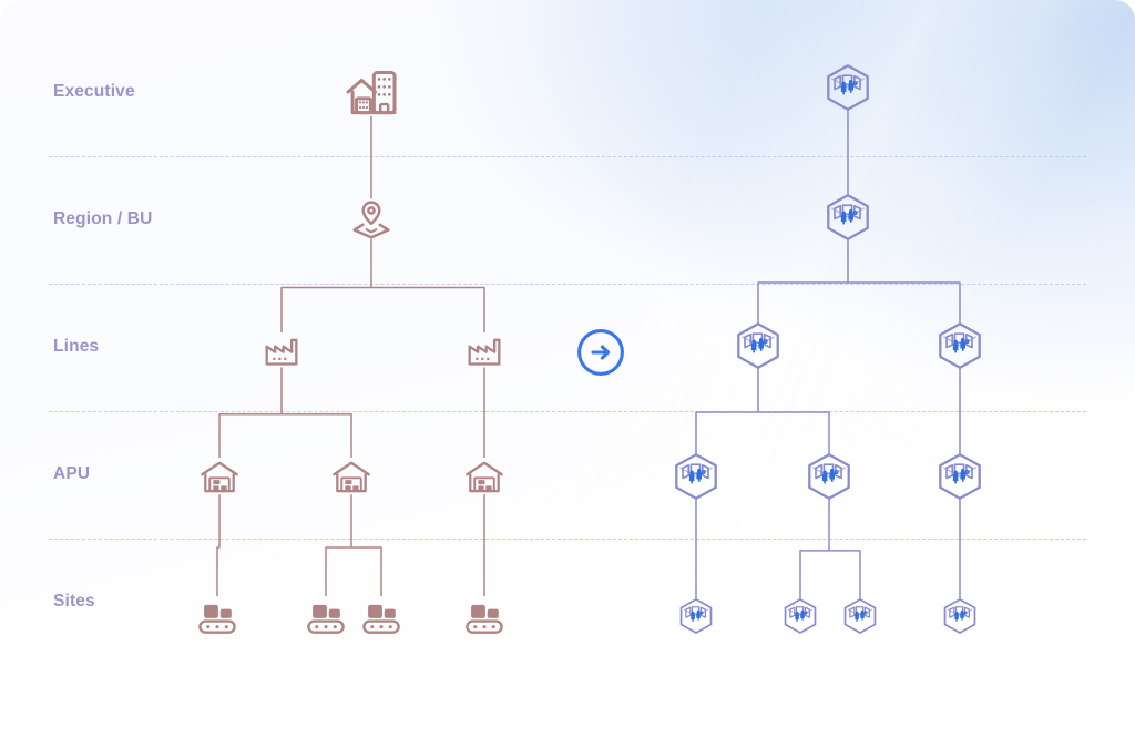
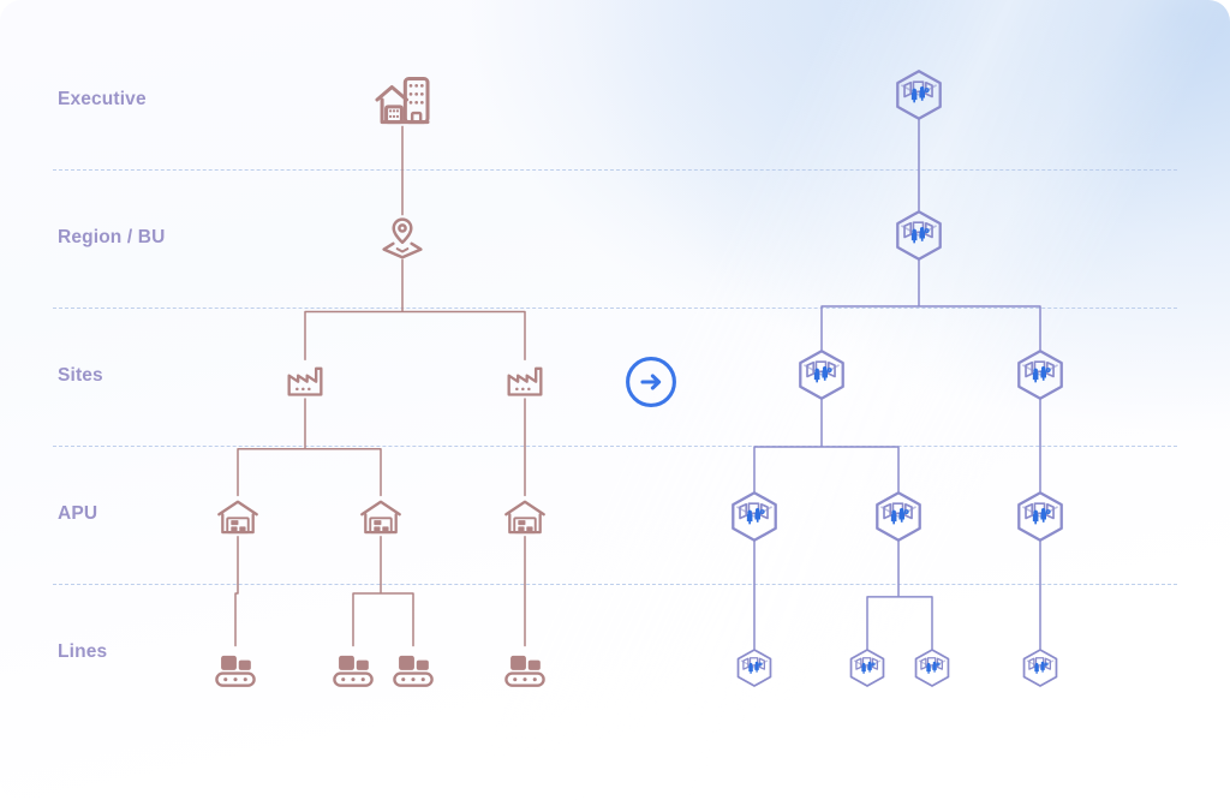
  Executive
  Region / BU
- Lines
+ Sites
  APU
- Sites
+ Lines
